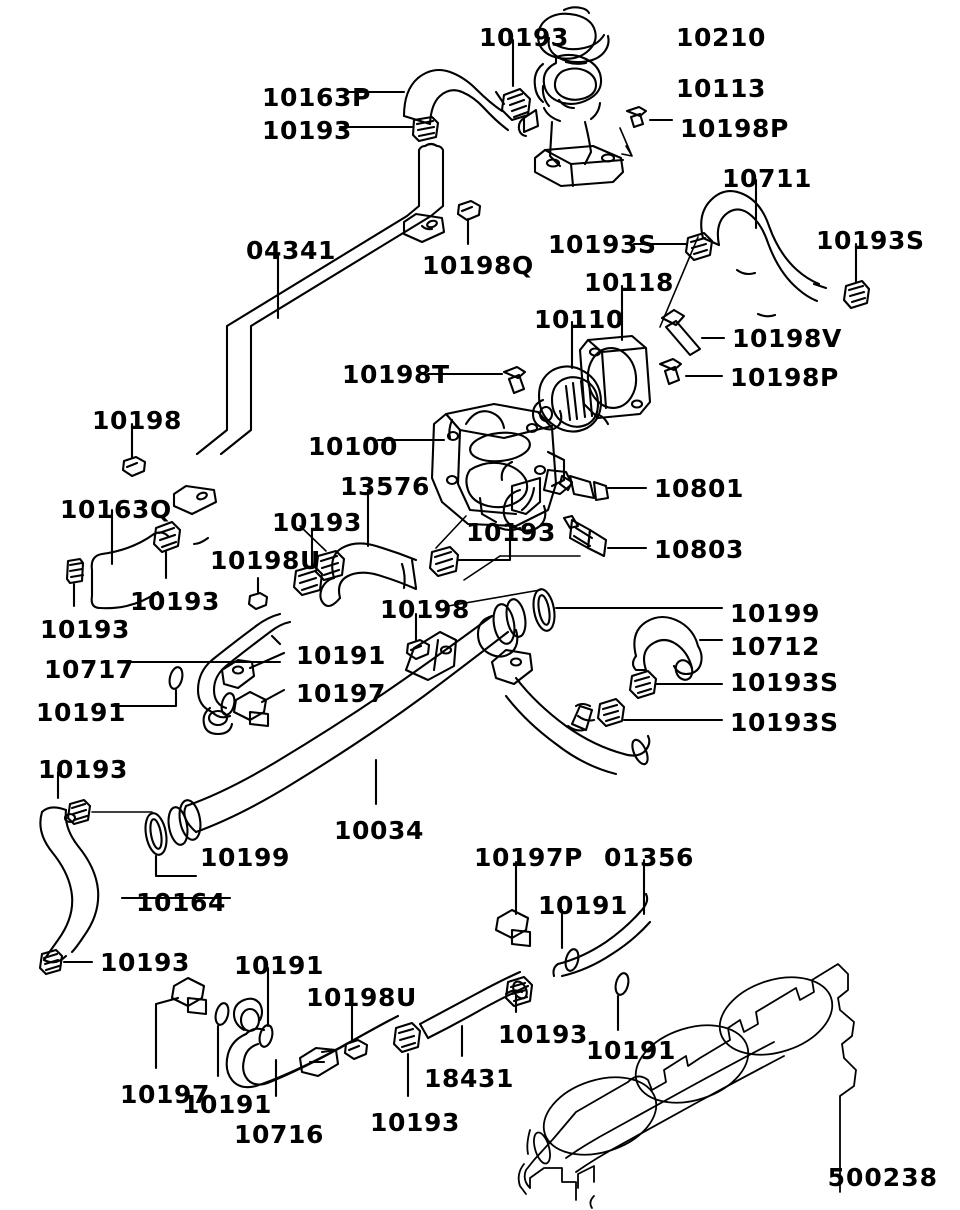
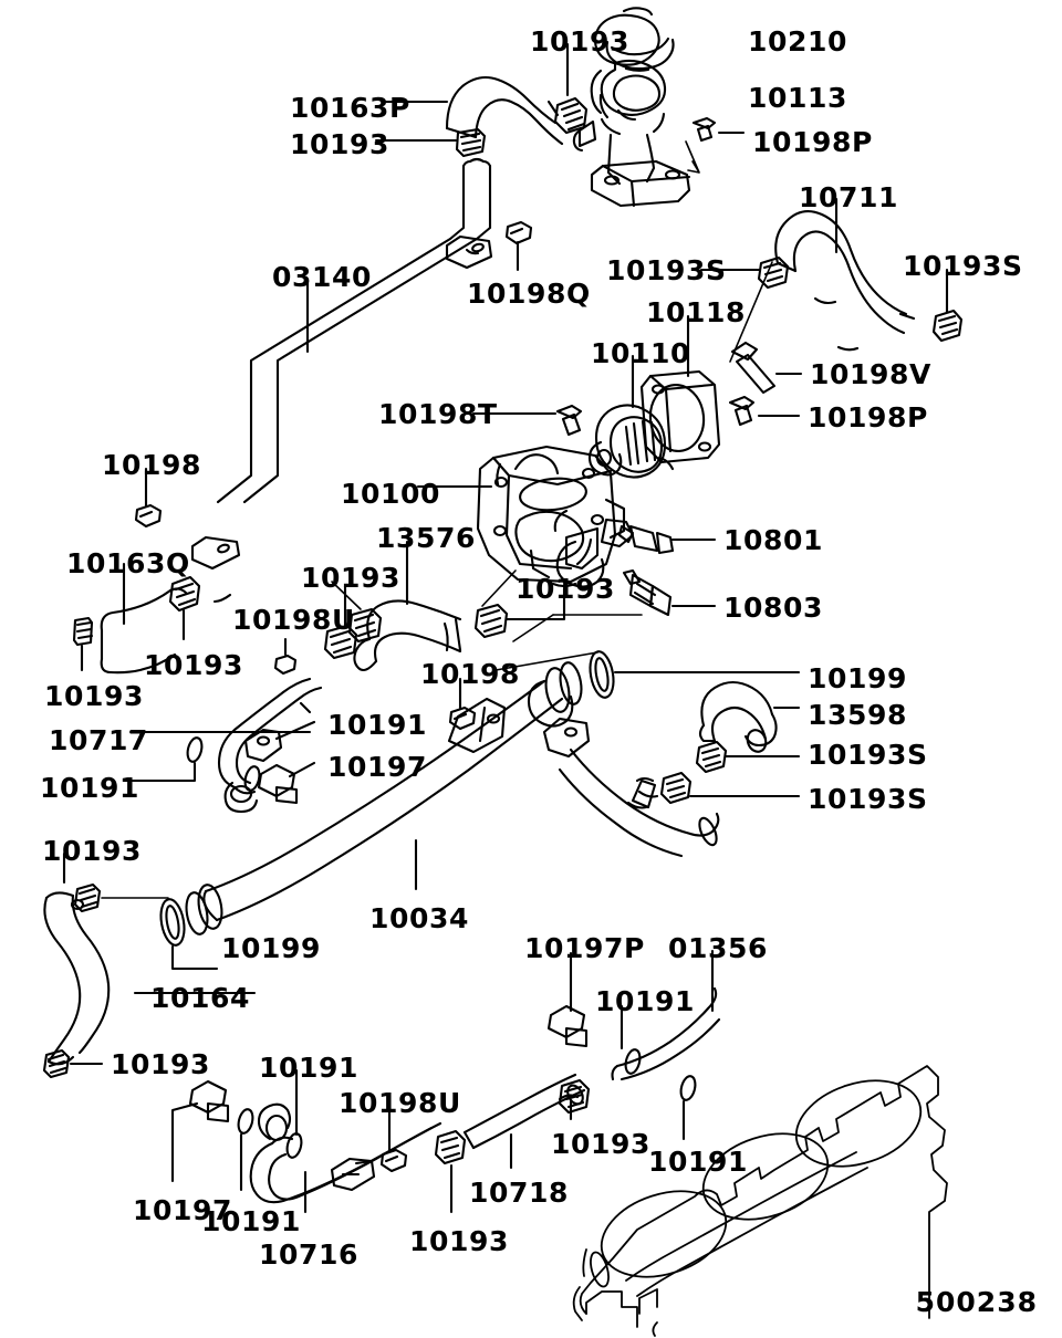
  10193
  10210
  10163P
  10113
  10193
  10198P
  10711
  10193S
  10193S
- 04341
+ 03140
  10198Q
  10118
  10110
  10198V
  10198T
  10198P
  10198
  10100
  13576
  10801
  10163Q
  10193
  10193
  10803
  10198U
  10193
  10198
  10199
  10193
- 10712
+ 13598
  10717
  10191
  10197
  10193S
  10191
  10193S
  10193
  10034
  10199
  10197P
  01356
  10164
  10191
  10193
  10191
  10198U
  10193
  10191
  10197
- 18431
+ 10718
  10191
  10193
  10716
  500238
